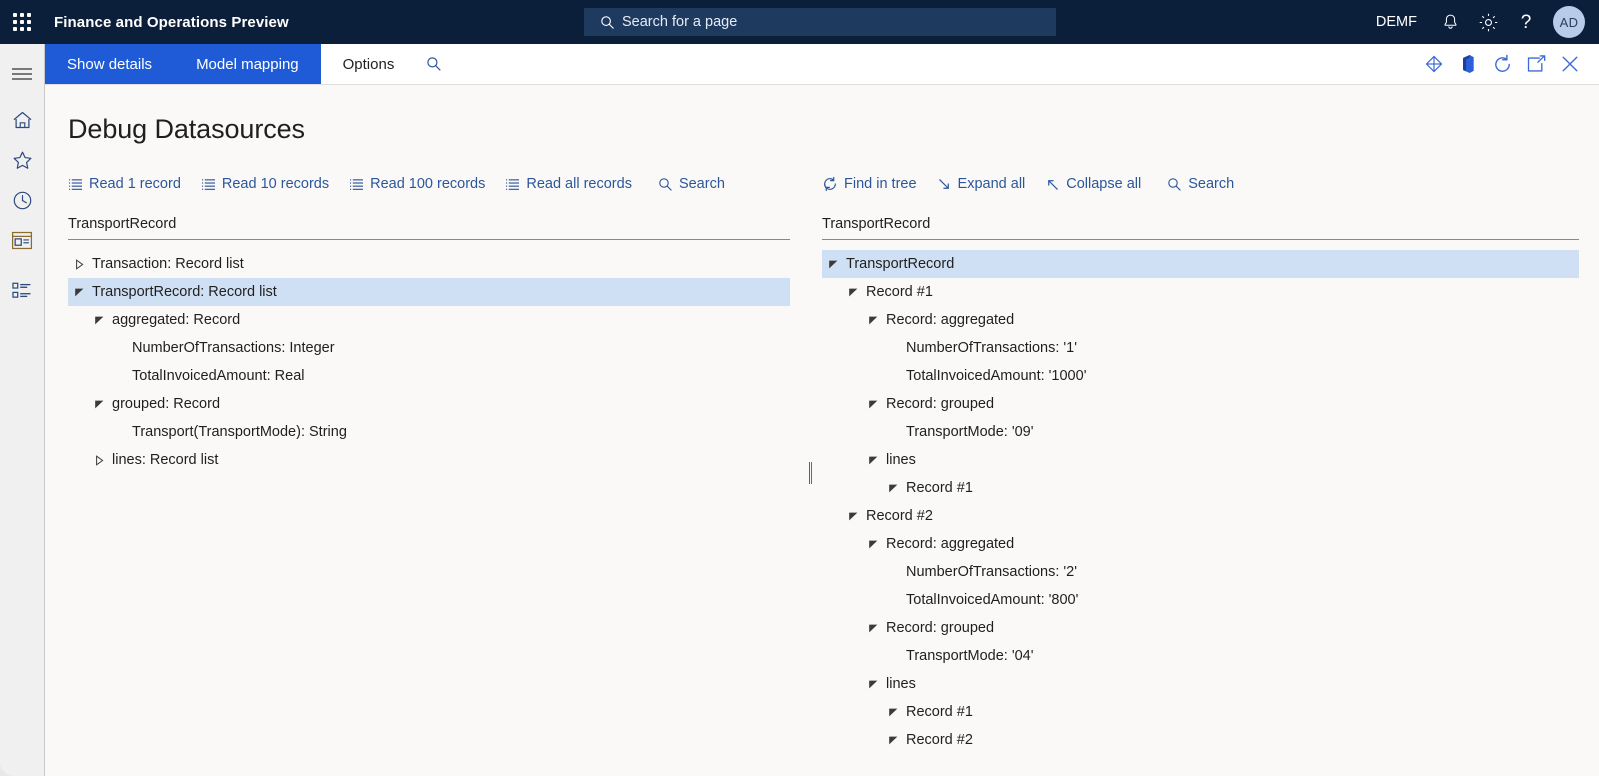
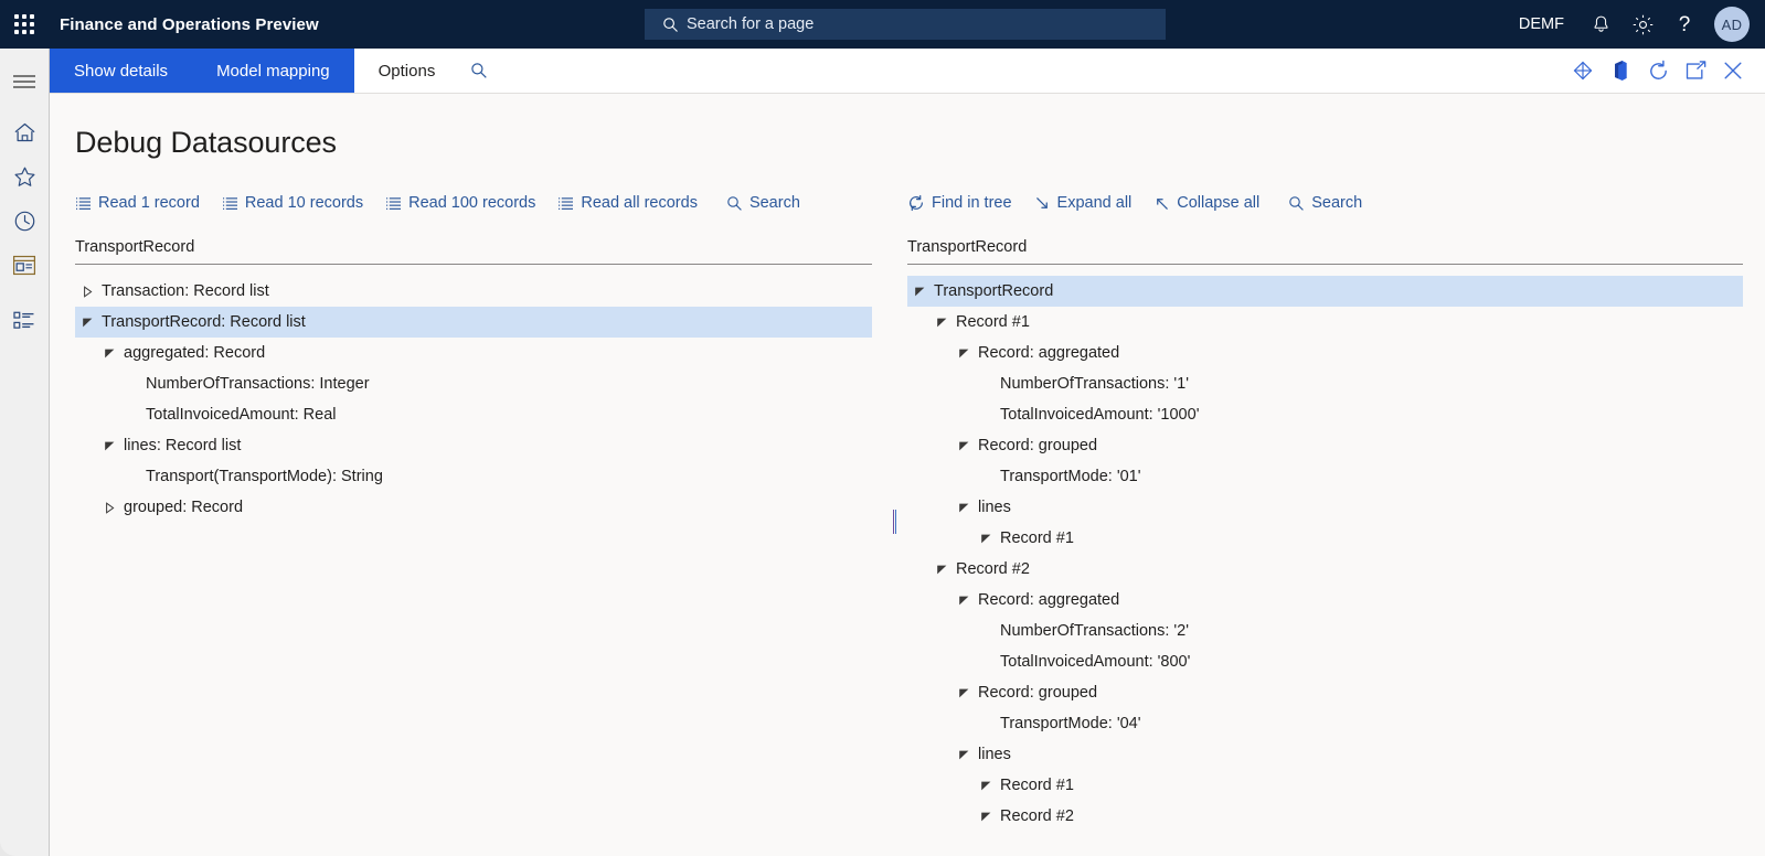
  Finance and Operations Preview
  Search for a page
  DEMF
  ?
  AD
  Show details
  Model mapping
  Options
  Debug Datasources
  Read 1 record
  Read 10 records
  Read 100 records
  Read all records
  Search
  TransportRecord
  Transaction: Record list
  TransportRecord: Record list
  aggregated: Record
  NumberOfTransactions: Integer
  TotalInvoicedAmount: Real
- grouped: Record
+ lines: Record list
  Transport(TransportMode): String
- lines: Record list
+ grouped: Record
  Find in tree
  Expand all
  Collapse all
  Search
  TransportRecord
  TransportRecord
  Record #1
  Record: aggregated
  NumberOfTransactions: '1'
  TotalInvoicedAmount: '1000'
  Record: grouped
- TransportMode: '09'
+ TransportMode: '01'
  lines
  Record #1
  Record #2
  Record: aggregated
  NumberOfTransactions: '2'
  TotalInvoicedAmount: '800'
  Record: grouped
  TransportMode: '04'
  lines
  Record #1
  Record #2
